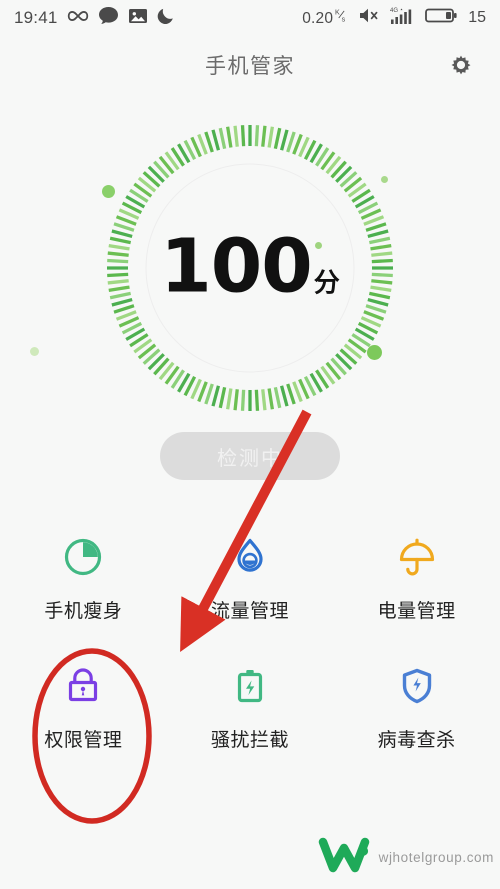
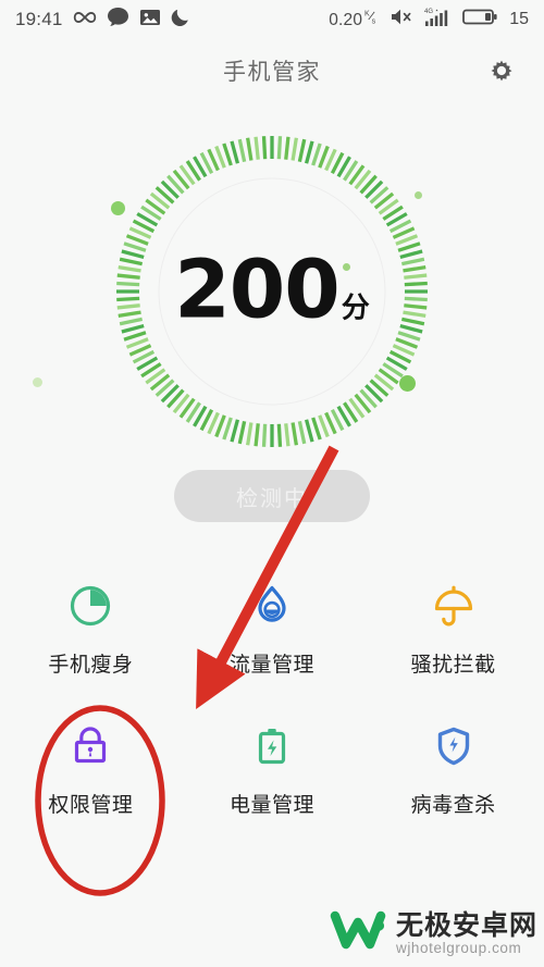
  19:41
  0.20
  K
  s
  15
  手机管家
- 100分
+ 200分
  检测中
  手机瘦身
  流量管理
- 电量管理
+ 骚扰拦截
  权限管理
- 骚扰拦截
+ 电量管理
  病毒查杀
+ 无极安卓网
  wjhotelgroup.com
